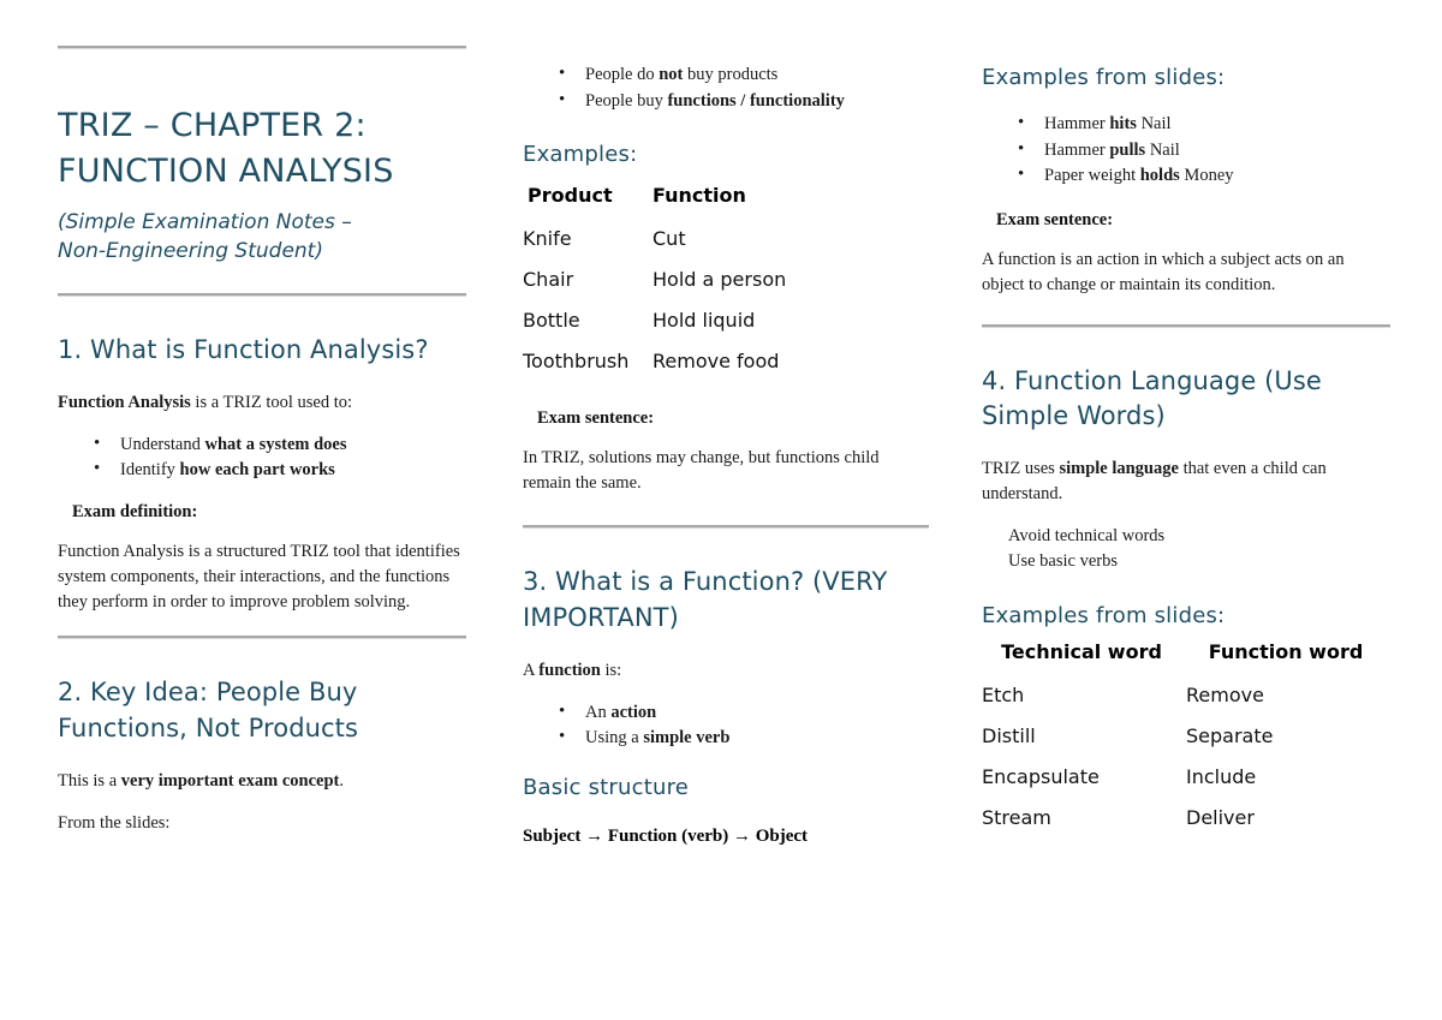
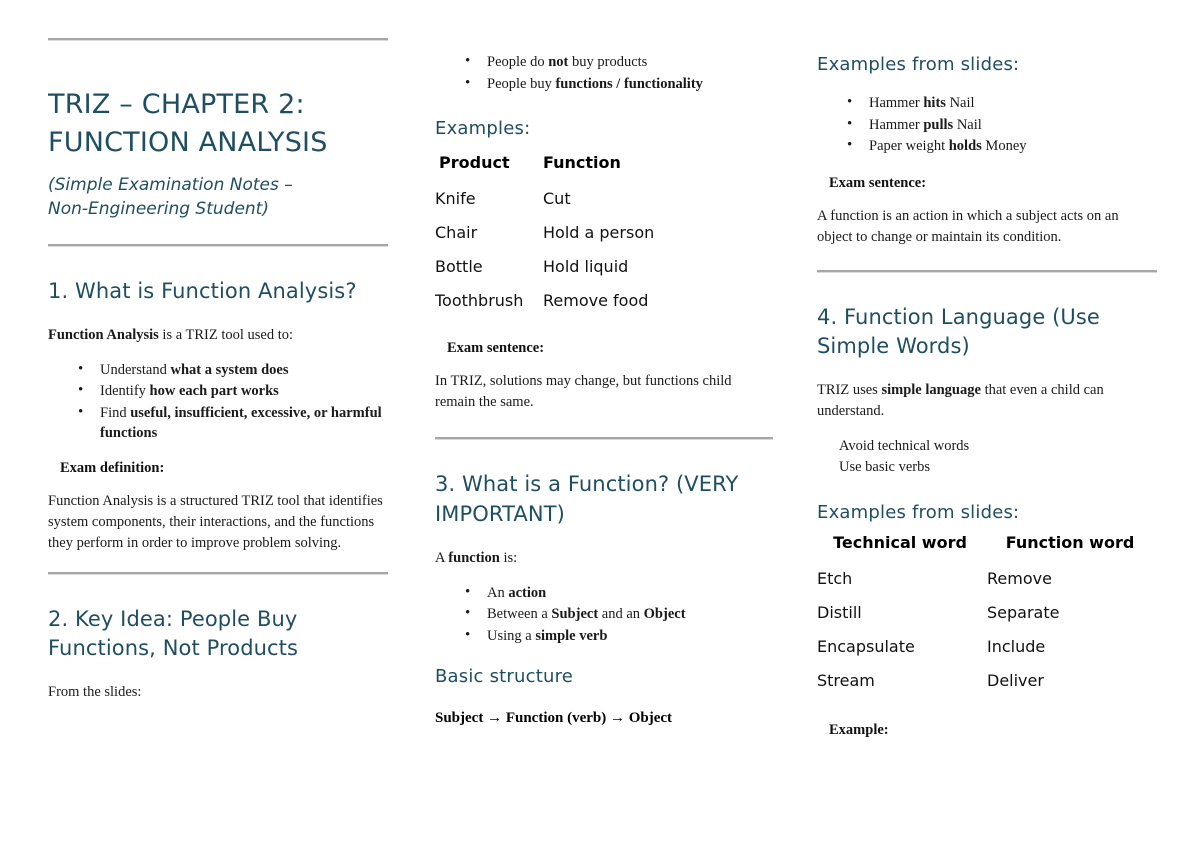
  TRIZ – CHAPTER 2:
  FUNCTION ANALYSIS
  (Simple Examination Notes –
  Non-Engineering Student)
  1. What is Function Analysis?
  Function Analysis is a TRIZ tool used to:
  Understand what a system does
  Identify how each part works
+ Find useful, insufficient, excessive, or harmful functions
  Exam definition:
  Function Analysis is a structured TRIZ tool that identifies system components, their interactions, and the functions they perform in order to improve problem solving.
  2. Key Idea: People Buy Functions, Not Products
- This is a very important exam concept.
  From the slides:
  People do not buy products
  People buy functions / functionality
  Examples:
  Product	Function
  Knife	Cut
  Chair	Hold a person
  Bottle	Hold liquid
  Toothbrush	Remove food
  Exam sentence:
  In TRIZ, solutions may change, but functions child remain the same.
  3. What is a Function? (VERY IMPORTANT)
  A function is:
  An action
+ Between a Subject and an Object
  Using a simple verb
  Basic structure
  Subject → Function (verb) → Object
  Examples from slides:
  Hammer hits Nail
  Hammer pulls Nail
  Paper weight holds Money
  Exam sentence:
  A function is an action in which a subject acts on an object to change or maintain its condition.
  4. Function Language (Use Simple Words)
  TRIZ uses simple language that even a child can understand.
  Avoid technical words
  Use basic verbs
  Examples from slides:
  Technical word	Function word
  Etch	Remove
  Distill	Separate
  Encapsulate	Include
  Stream	Deliver
+ Example:
